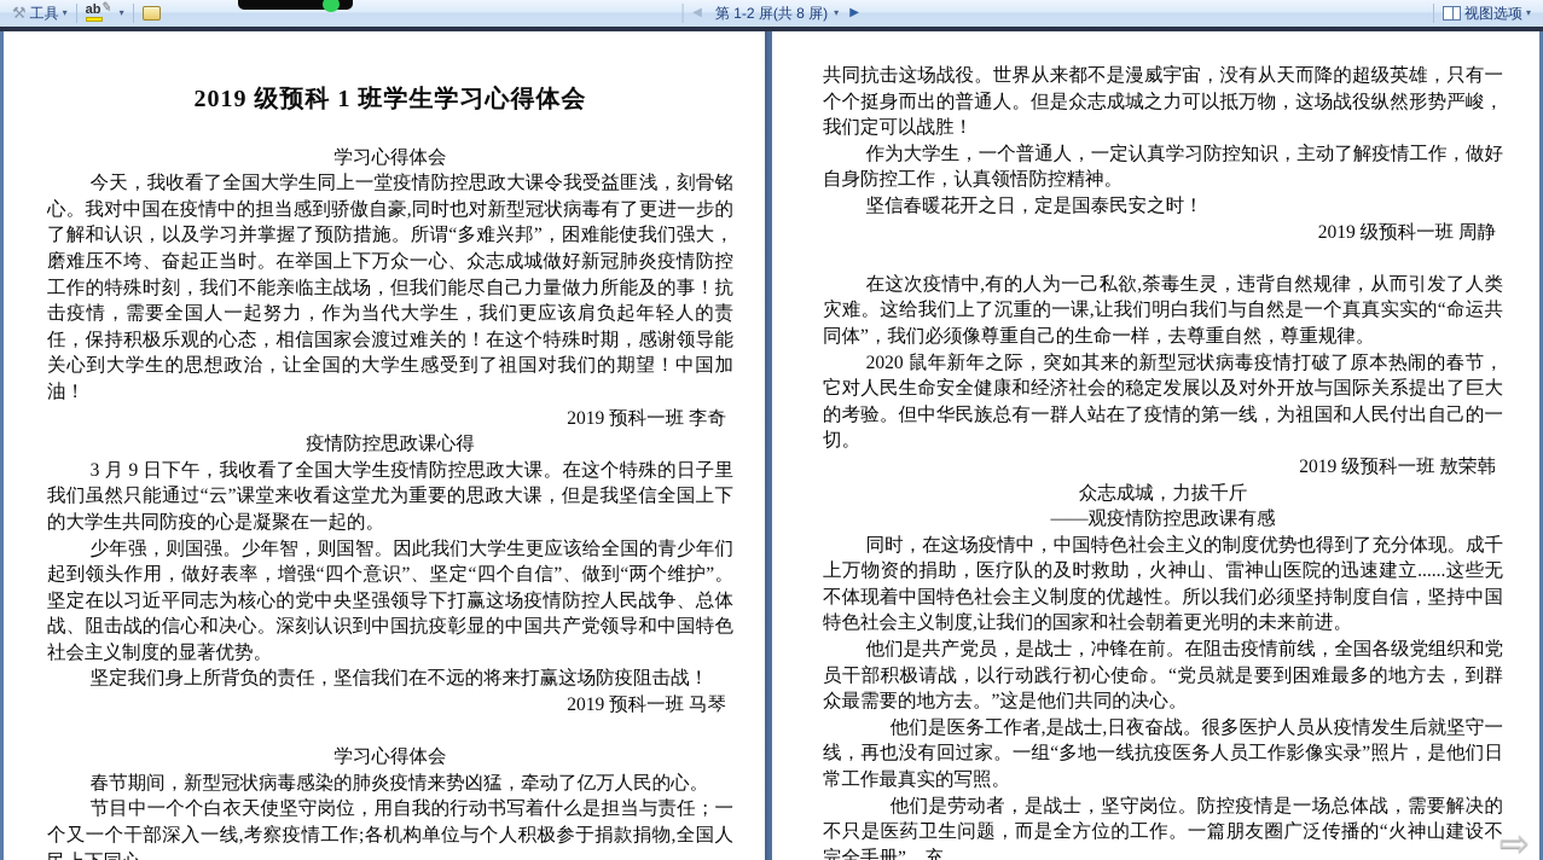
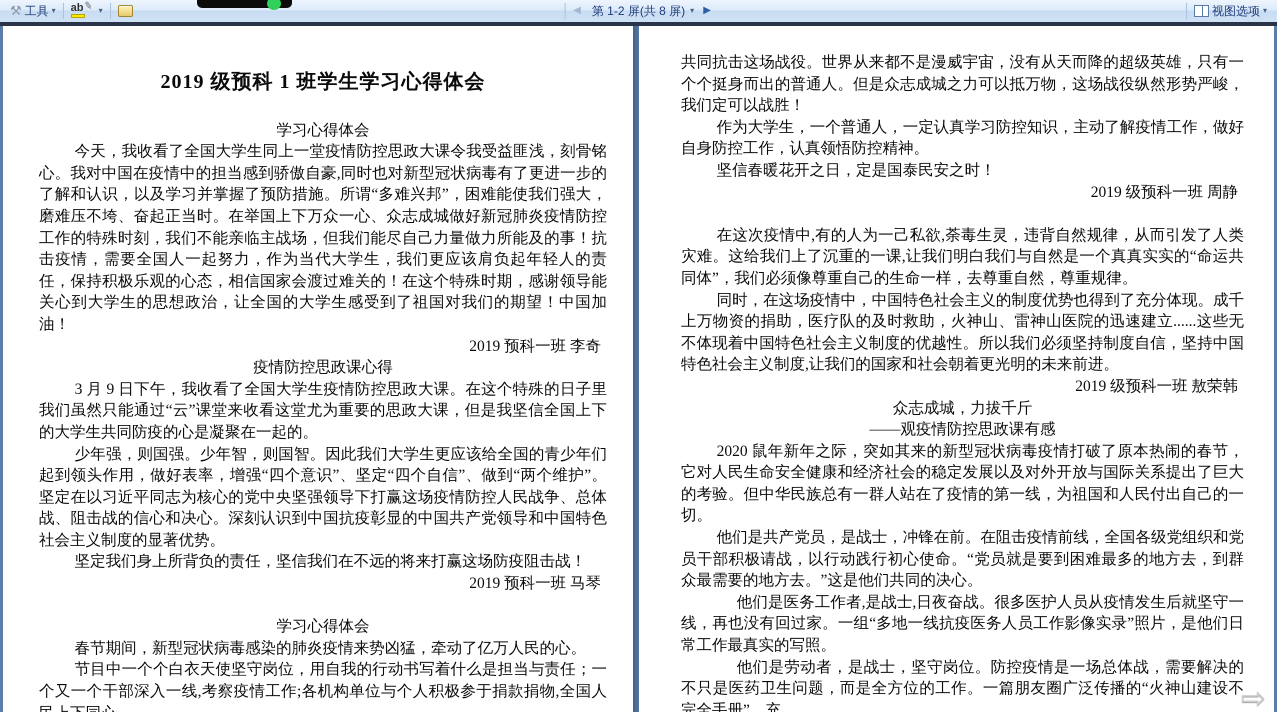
  ⚒
  工具
  ▾
  ab
  ▾
  ◀
  第 1-2 屏(共 8 屏)
  ▾
  ▶
  视图选项
  ▾
  2019 级预科 1 班学生学习心得体会
  学习心得体会
  今天，我收看了全国大学生同上一堂疫情防控思政大课令我受益匪浅，刻骨铭心。我对中国在疫情中的担当感到骄傲自豪,同时也对新型冠状病毒有了更进一步的了解和认识，以及学习并掌握了预防措施。所谓“多难兴邦”，困难能使我们强大，磨难压不垮、奋起正当时。在举国上下万众一心、众志成城做好新冠肺炎疫情防控工作的特殊时刻，我们不能亲临主战场，但我们能尽自己力量做力所能及的事！抗击疫情，需要全国人一起努力，作为当代大学生，我们更应该肩负起年轻人的责任，保持积极乐观的心态，相信国家会渡过难关的！在这个特殊时期，感谢领导能关心到大学生的思想政治，让全国的大学生感受到了祖国对我们的期望！中国加油！
  2019 预科一班 李奇
  疫情防控思政课心得
  3 月 9 日下午，我收看了全国大学生疫情防控思政大课。在这个特殊的日子里我们虽然只能通过“云”课堂来收看这堂尤为重要的思政大课，但是我坚信全国上下的大学生共同防疫的心是凝聚在一起的。
  少年强，则国强。少年智，则国智。因此我们大学生更应该给全国的青少年们起到领头作用，做好表率，增强“四个意识”、坚定“四个自信”、做到“两个维护”。坚定在以习近平同志为核心的党中央坚强领导下打赢这场疫情防控人民战争、总体战、阻击战的信心和决心。深刻认识到中国抗疫彰显的中国共产党领导和中国特色社会主义制度的显著优势。
  坚定我们身上所背负的责任，坚信我们在不远的将来打赢这场防疫阻击战！
  2019 预科一班 马琴
  学习心得体会
  春节期间，新型冠状病毒感染的肺炎疫情来势凶猛，牵动了亿万人民的心。
  节目中一个个白衣天使坚守岗位，用自我的行动书写着什么是担当与责任；一个又一个干部深入一线,考察疫情工作;各机构单位与个人积极参于捐款捐物,全国人
  共同抗击这场战役。世界从来都不是漫威宇宙，没有从天而降的超级英雄，只有一个个挺身而出的普通人。但是众志成城之力可以抵万物，这场战役纵然形势严峻，我们定可以战胜！
  作为大学生，一个普通人，一定认真学习防控知识，主动了解疫情工作，做好自身防控工作，认真领悟防控精神。
  坚信春暖花开之日，定是国泰民安之时！
  2019 级预科一班 周静
  在这次疫情中,有的人为一己私欲,荼毒生灵，违背自然规律，从而引发了人类灾难。这给我们上了沉重的一课,让我们明白我们与自然是一个真真实实的“命运共同体”，我们必须像尊重自己的生命一样，去尊重自然，尊重规律。
- 2020 鼠年新年之际，突如其来的新型冠状病毒疫情打破了原本热闹的春节，它对人民生命安全健康和经济社会的稳定发展以及对外开放与国际关系提出了巨大的考验。但中华民族总有一群人站在了疫情的第一线，为祖国和人民付出自己的一切。
+ 同时，在这场疫情中，中国特色社会主义的制度优势也得到了充分体现。成千上万物资的捐助，医疗队的及时救助，火神山、雷神山医院的迅速建立......这些无不体现着中国特色社会主义制度的优越性。所以我们必须坚持制度自信，坚持中国特色社会主义制度,让我们的国家和社会朝着更光明的未来前进。
  2019 级预科一班 敖荣韩
  众志成城，力拔千斤
  ——观疫情防控思政课有感
- 同时，在这场疫情中，中国特色社会主义的制度优势也得到了充分体现。成千上万物资的捐助，医疗队的及时救助，火神山、雷神山医院的迅速建立......这些无不体现着中国特色社会主义制度的优越性。所以我们必须坚持制度自信，坚持中国特色社会主义制度,让我们的国家和社会朝着更光明的未来前进。
+ 2020 鼠年新年之际，突如其来的新型冠状病毒疫情打破了原本热闹的春节，它对人民生命安全健康和经济社会的稳定发展以及对外开放与国际关系提出了巨大的考验。但中华民族总有一群人站在了疫情的第一线，为祖国和人民付出自己的一切。
  他们是共产党员，是战士，冲锋在前。在阻击疫情前线，全国各级党组织和党员干部积极请战，以行动践行初心使命。“党员就是要到困难最多的地方去，到群众最需要的地方去。”这是他们共同的决心。
  他们是医务工作者,是战士,日夜奋战。很多医护人员从疫情发生后就坚守一线，再也没有回过家。一组“多地一线抗疫医务人员工作影像实录”照片，是他们日常工作最真实的写照。
  他们是劳动者，是战士，坚守岗位。防控疫情是一场总体战，需要解决的不只是医药卫生问题，而是全方位的工作。一篇朋友圈广泛传播的“火神山建设不完全手册”，充
  ⇨
